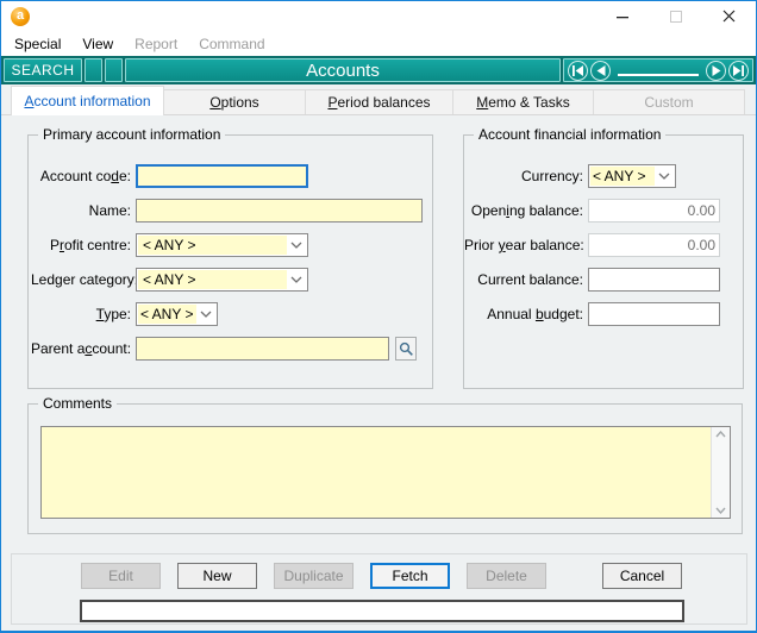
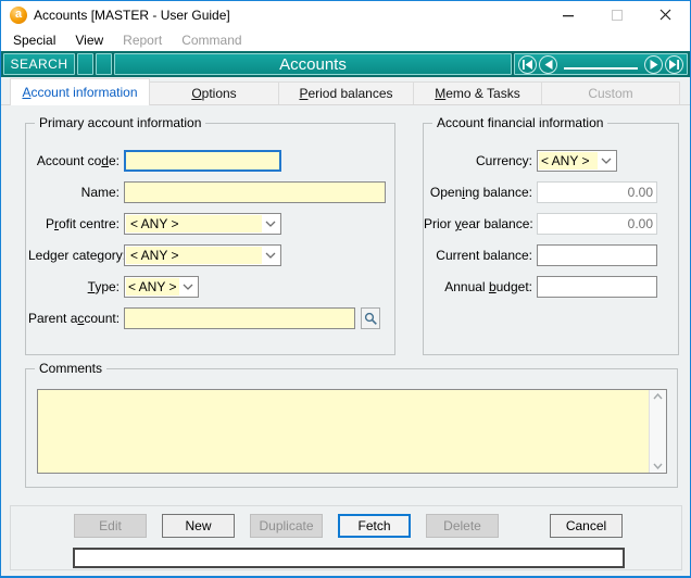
  a
+ Accounts [MASTER - User Guide]
  Special
  View
  Report
  Command
  SEARCH
  Accounts
  A
  ccount information
  O
  ptions
  P
  eriod balances
  M
  emo & Tasks
  Custom
  Primary account information
  Account code:
  Name:
  Profit centre:
  < ANY >
  Ledger category
  < ANY >
  Type:
  < ANY >
  Parent account:
  Account financial information
  Currency:
  < ANY >
  Opening balance:
  0.00
  Prior year balance:
  0.00
  Current balance:
  Annual budget:
  Comments
  Edit
  New
  Duplicate
  Fetch
  Delete
  Cancel
